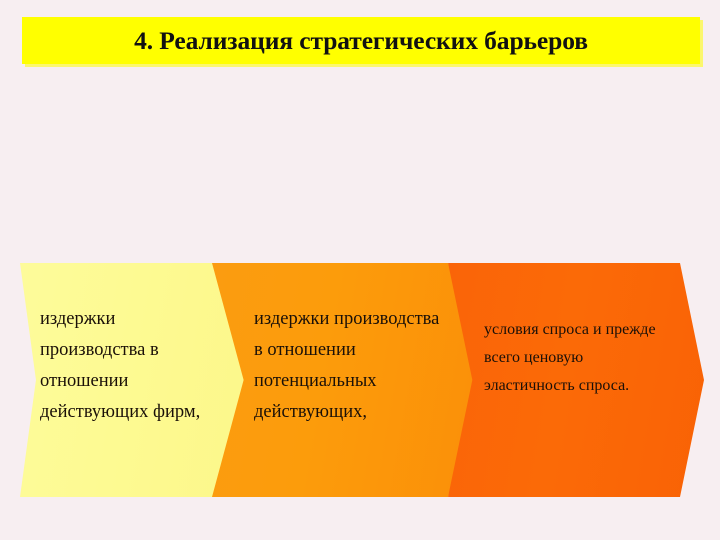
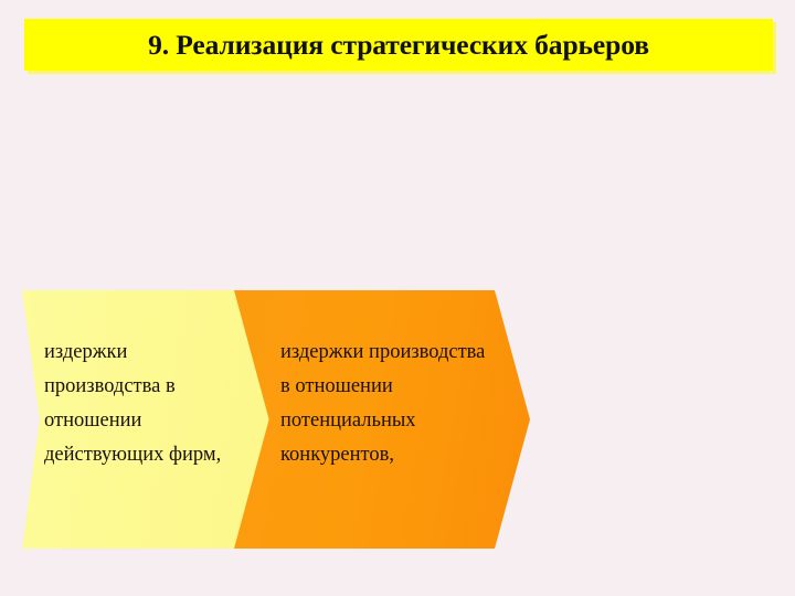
- 4. Реализация стратегических барьеров
+ 9. Реализация стратегических барьеров
  издержки производства в отношении действующих фирм,
- издержки производства в отношении потенциальных действующих,
+ издержки производства в отношении потенциальных конкурентов,
- условия спроса и прежде всего ценовую эластичность спроса.
